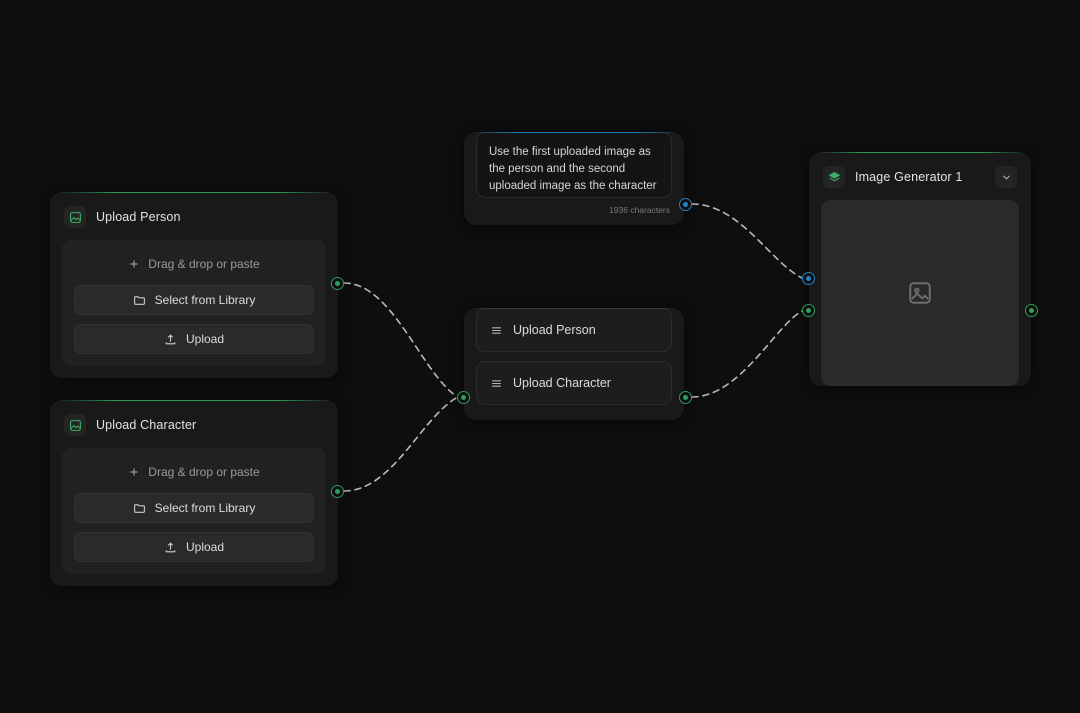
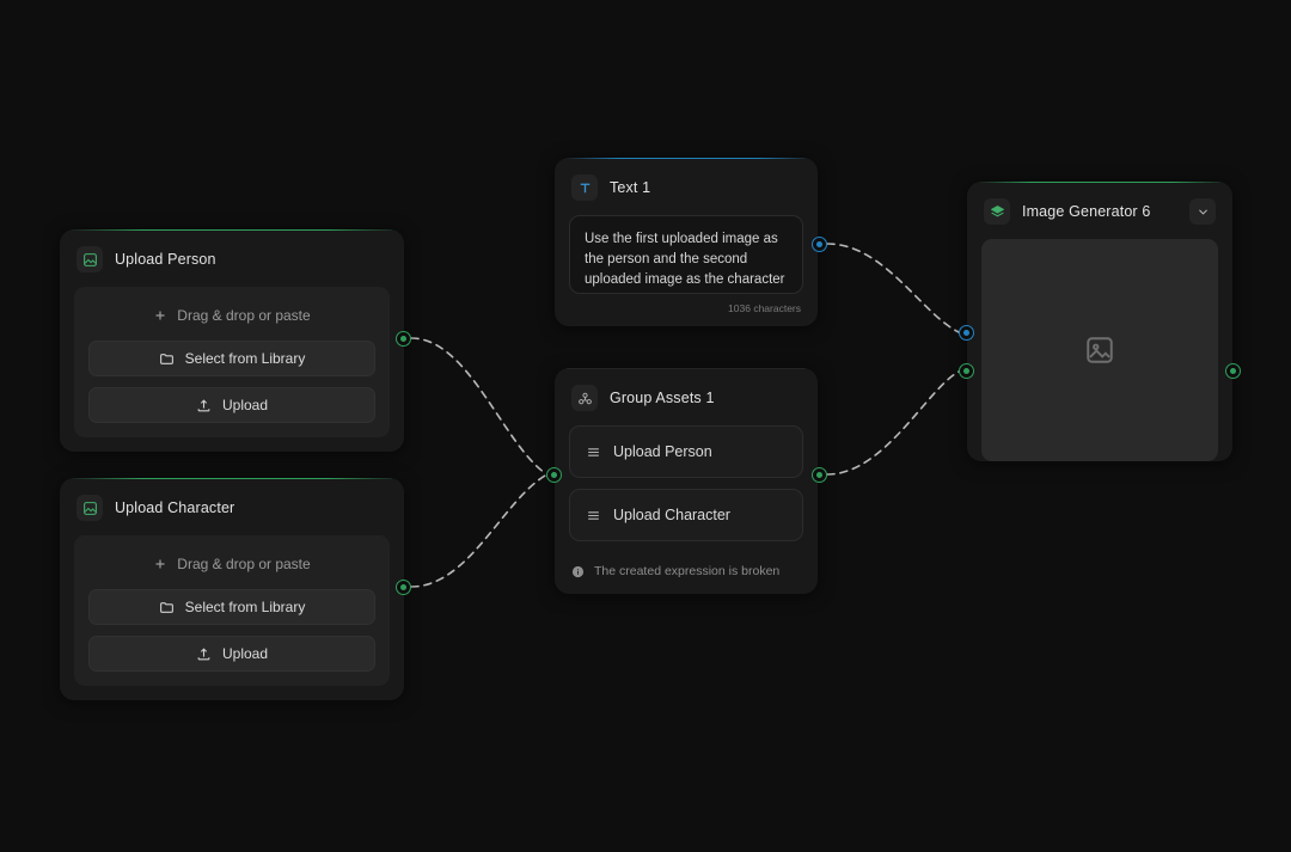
  Upload Person
  Drag & drop or paste
  Select from Library
  Upload
  Upload Character
  Drag & drop or paste
  Select from Library
  Upload
+ Text 1
- 1936 characters
+ 1036 characters
+ Group Assets 1
  Upload Person
  Upload Character
+ The created expression is broken
- Image Generator 1
+ Image Generator 6
